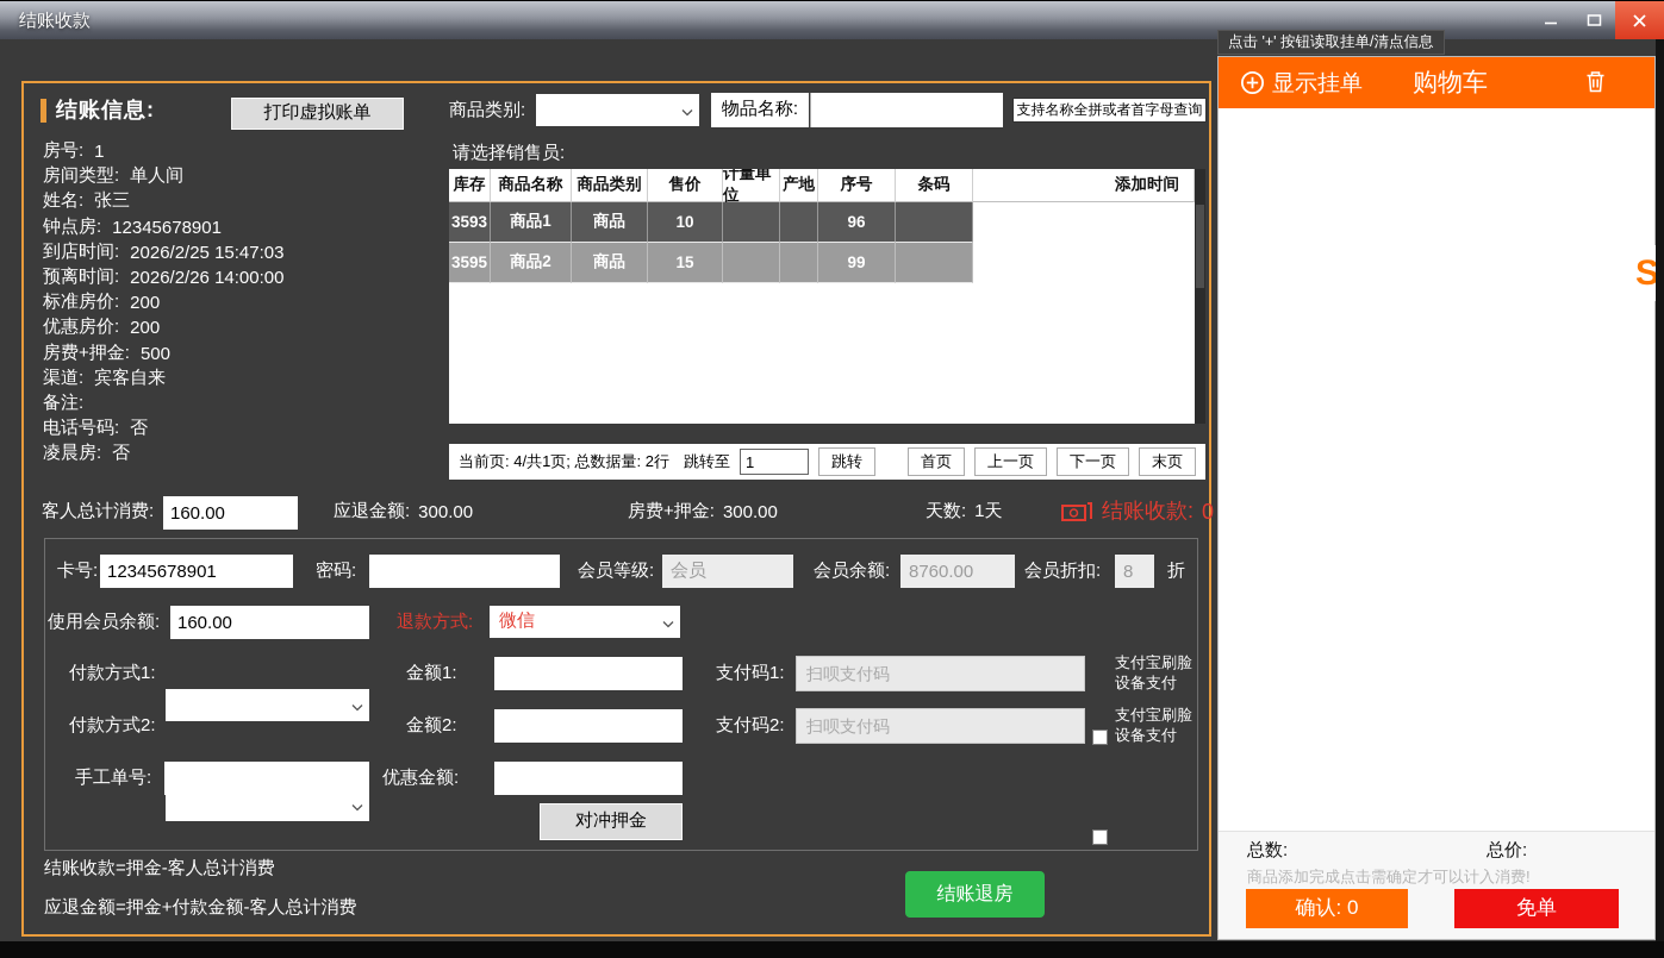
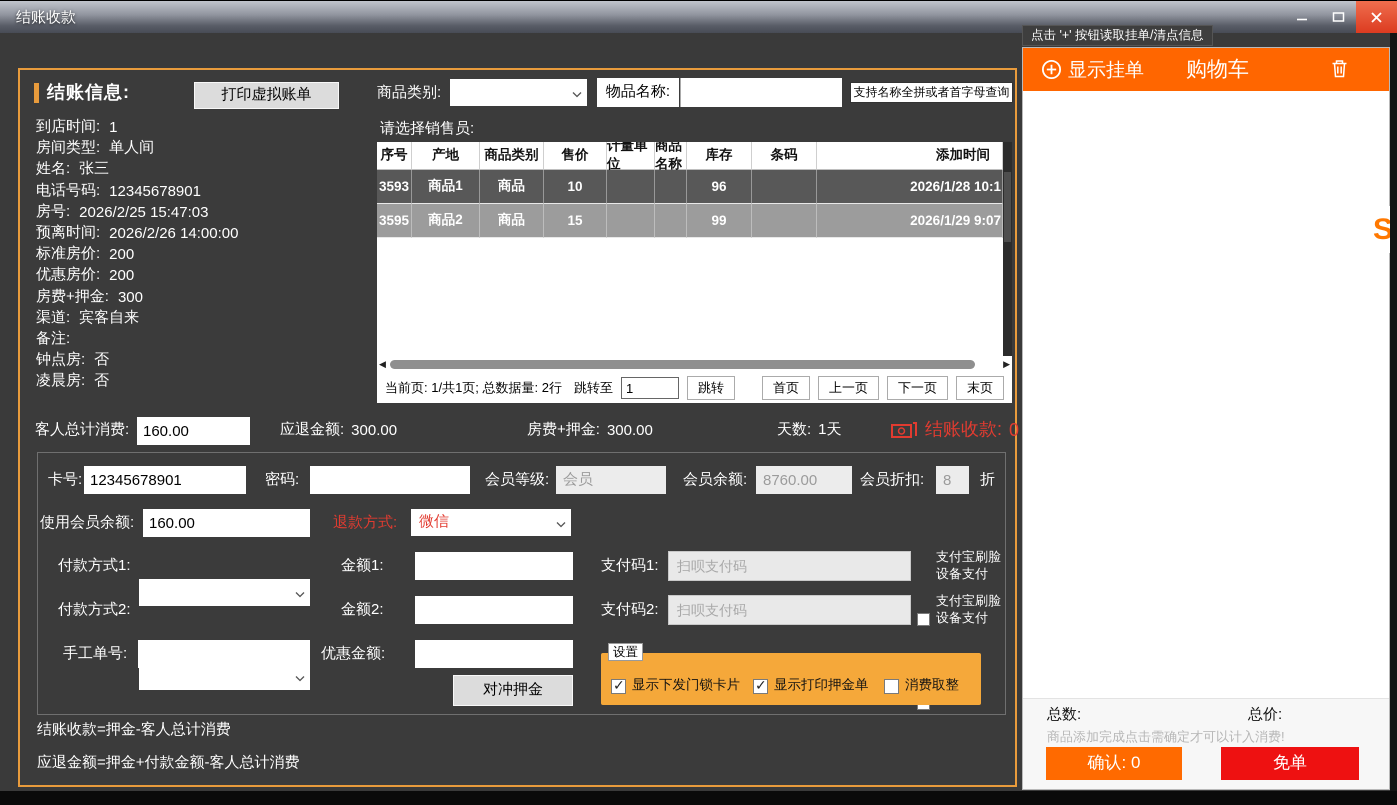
  结账收款
  点击 '+' 按钮读取挂单/清点信息
  结账信息:
  打印虚拟账单
- 房号:
+ 到店时间:
  1
  房间类型:
  单人间
  姓名:
  张三
- 钟点房:
+ 电话号码:
  12345678901
- 到店时间:
+ 房号:
  2026/2/25 15:47:03
  预离时间:
  2026/2/26 14:00:00
  标准房价:
  200
  优惠房价:
  200
  房费+押金:
- 500
+ 300
  渠道:
  宾客自来
  备注:
- 电话号码:
+ 钟点房:
  否
  凌晨房:
  否
  商品类别:
  物品名称:
  支持名称全拼或者首字母查询
  请选择销售员:
- 库存
+ 序号
- 商品名称
+ 产地
  商品类别
  售价
  计量单位
- 产地
+ 商品名称
- 序号
+ 库存
  条码
  添加时间
  3593
  商品1
  商品
  10
  96
+ 2026/1/28 10:1
  3595
  商品2
  商品
  15
  99
+ 2026/1/29 9:07
+ ◀
+ ▶
- 当前页: 4/共1页; 总数据量: 2行
+ 当前页: 1/共1页; 总数据量: 2行
  跳转至
  1
  跳转
  首页
  上一页
  下一页
  末页
  客人总计消费:
  160.00
  应退金额:
  300.00
  房费+押金:
  300.00
  天数:
  1天
  结账收款:
  0
  卡号:
  12345678901
  密码:
  会员等级:
  会员
  会员余额:
  8760.00
  会员折扣:
  8
  折
  使用会员余额:
  160.00
  退款方式:
  微信
  付款方式1:
  金额1:
  支付码1:
  扫呗支付码
  支付宝刷脸设备支付
  付款方式2:
  金额2:
  支付码2:
  扫呗支付码
  支付宝刷脸设备支付
  手工单号:
  优惠金额:
  对冲押金
+ 设置
+ 显示下发门锁卡片
+ 显示打印押金单
+ 消费取整
  结账收款=押金-客人总计消费
  应退金额=押金+付款金额-客人总计消费
- 结账退房
  显示挂单
  购物车
  总数:
  总价:
  商品添加完成点击需确定才可以计入消费!
  确认: 0
  免单
  S
